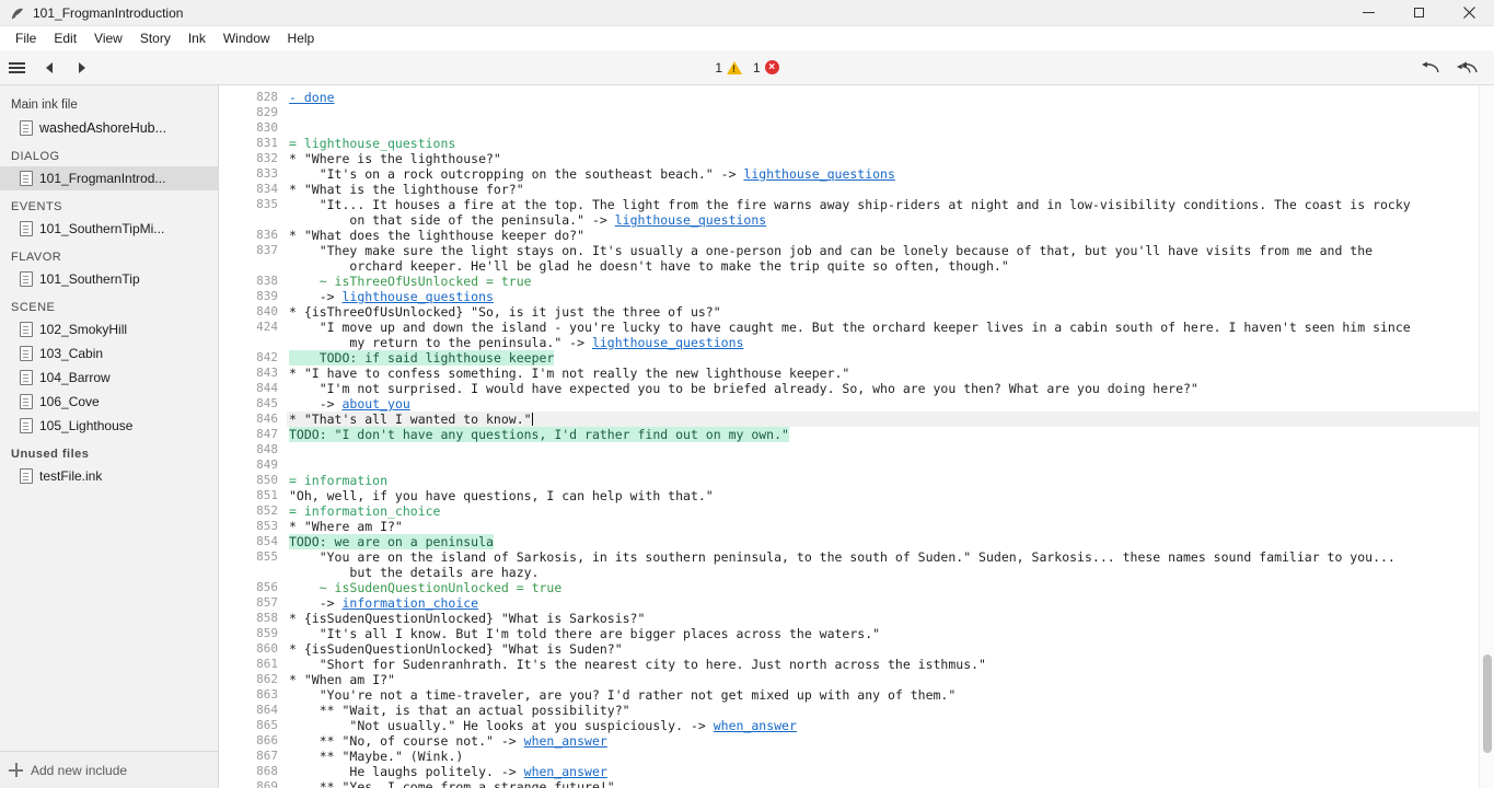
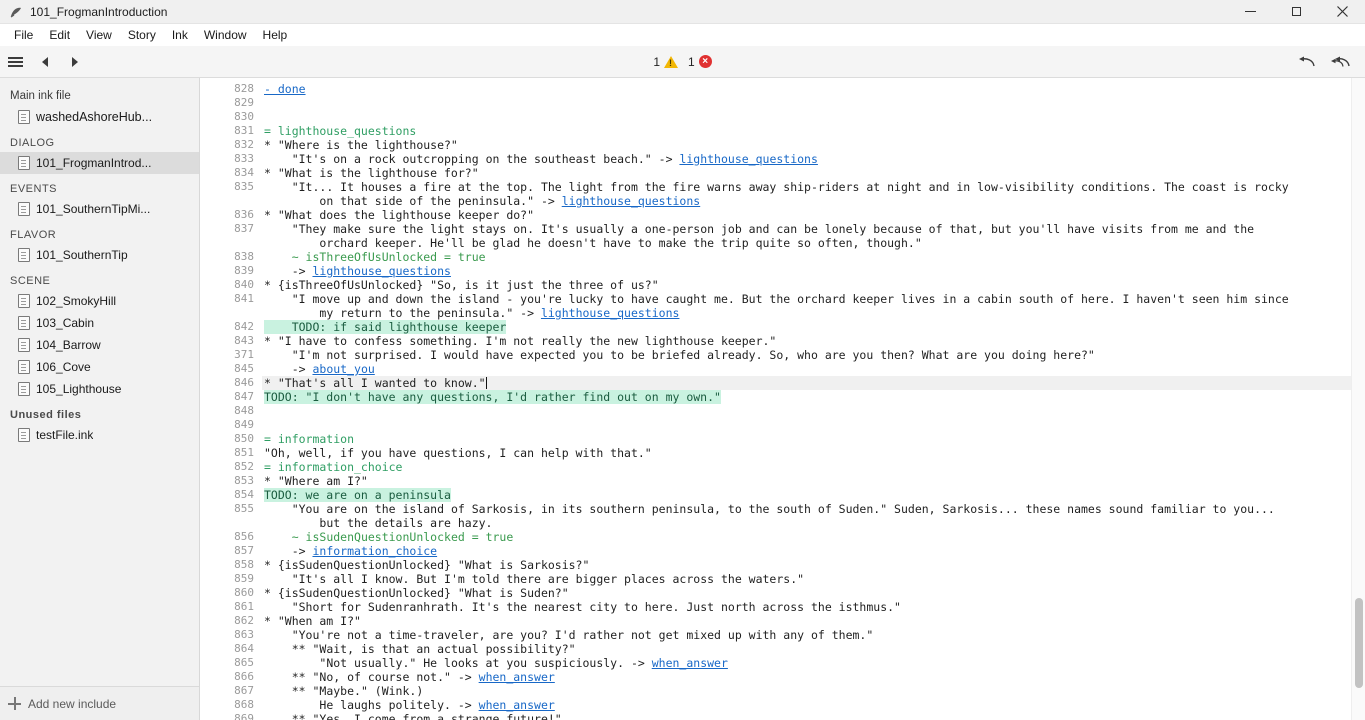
  101_FrogmanIntroduction
  File
  Edit
  View
  Story
  Ink
  Window
  Help
  1
  1
  ×
  Main ink file
  washedAshoreHub...
  DIALOG
  101_FrogmanIntrod...
  EVENTS
  101_SouthernTipMi...
  FLAVOR
  101_SouthernTip
  SCENE
  102_SmokyHill
  103_Cabin
  104_Barrow
  106_Cove
  105_Lighthouse
  Unused files
  testFile.ink
  Add new include
  828
  - done
  829
  830
  831
  = lighthouse_questions
  832
  * "Where is the lighthouse?"
  833
  "It's on a rock outcropping on the southeast beach." -> lighthouse_questions
  834
  * "What is the lighthouse for?"
  835
  "It... It houses a fire at the top. The light from the fire warns away ship-riders at night and in low-visibility conditions. The coast is rocky
  on that side of the peninsula." -> lighthouse_questions
  836
  * "What does the lighthouse keeper do?"
  837
  "They make sure the light stays on. It's usually a one-person job and can be lonely because of that, but you'll have visits from me and the
  orchard keeper. He'll be glad he doesn't have to make the trip quite so often, though."
  838
  ~ isThreeOfUsUnlocked = true
  839
  -> lighthouse_questions
  840
  * {isThreeOfUsUnlocked} "So, is it just the three of us?"
- 424
+ 841
  "I move up and down the island - you're lucky to have caught me. But the orchard keeper lives in a cabin south of here. I haven't seen him since
  my return to the peninsula." -> lighthouse_questions
  842
  TODO: if said lighthouse keeper
  843
  * "I have to confess something. I'm not really the new lighthouse keeper."
- 844
+ 371
  "I'm not surprised. I would have expected you to be briefed already. So, who are you then? What are you doing here?"
  845
  -> about_you
  846
  * "That's all I wanted to know."
  847
  TODO: "I don't have any questions, I'd rather find out on my own."
  848
  849
  850
  = information
  851
  "Oh, well, if you have questions, I can help with that."
  852
  = information_choice
  853
  * "Where am I?"
  854
  TODO: we are on a peninsula
  855
  "You are on the island of Sarkosis, in its southern peninsula, to the south of Suden." Suden, Sarkosis... these names sound familiar to you...
  but the details are hazy.
  856
  ~ isSudenQuestionUnlocked = true
  857
  -> information_choice
  858
  * {isSudenQuestionUnlocked} "What is Sarkosis?"
  859
  "It's all I know. But I'm told there are bigger places across the waters."
  860
  * {isSudenQuestionUnlocked} "What is Suden?"
  861
  "Short for Sudenranhrath. It's the nearest city to here. Just north across the isthmus."
  862
  * "When am I?"
  863
  "You're not a time-traveler, are you? I'd rather not get mixed up with any of them."
  864
  ** "Wait, is that an actual possibility?"
  865
  "Not usually." He looks at you suspiciously. -> when_answer
  866
  ** "No, of course not." -> when_answer
  867
  ** "Maybe." (Wink.)
  868
  He laughs politely. -> when_answer
  869
  ** "Yes, I come from a strange future!"
